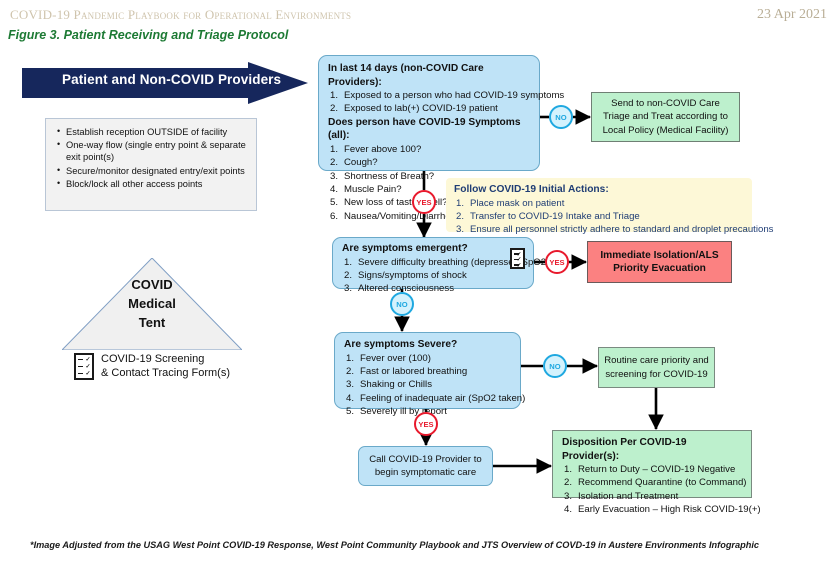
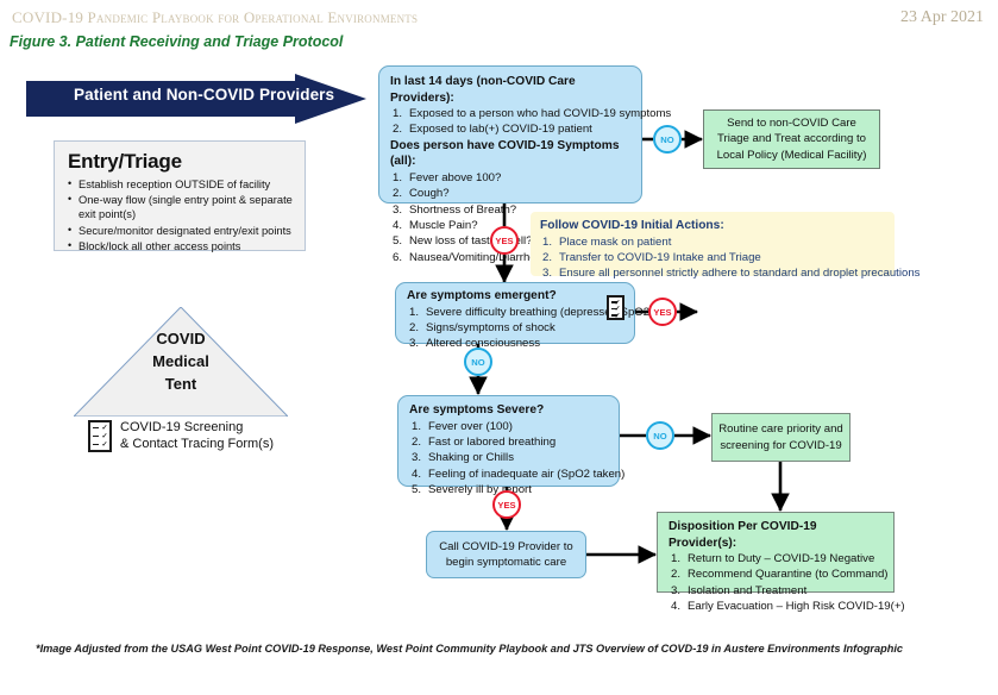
  COVID-19 Pandemic Playbook for Operational Environments
  23 Apr 2021
  Figure 3. Patient Receiving and Triage Protocol
  Patient and Non-COVID Providers
+ Entry/Triage
  Establish reception OUTSIDE of facility
  One-way flow (single entry point & separate exit point(s)
  Secure/monitor designated entry/exit points
  Block/lock all other access points
  COVID
  Medical
  Tent
  COVID-19 Screening
  & Contact Tracing Form(s)
  In last 14 days (non-COVID Care Providers):
  1.
  Exposed to a person who had COVID-19 symptoms
  2.
  Exposed to lab(+) COVID-19 patient
  Does person have COVID-19 Symptoms (all):
  1.
  Fever above 100?
  2.
  Cough?
  3.
  Shortness of Breath?
  4.
  Muscle Pain?
  5.
  New loss of tastll?
  6.
  Nausea/Vomiting/Diarrh
  NO
  Send to non-COVID Care
  Triage and Treat according to
  Local Policy (Medical Facility)
  YES
  Follow COVID-19 Initial Actions:
  1.
  Place mask on patient
  2.
  Transfer to COVID-19 Intake and Triage
  3.
  Ensure all personnel strictly adhere to standard and droplet precautions
  Are symptoms emergent?
  1.
  Severe difficulty breathing (depresspO2
  2.
  Signs/symptoms of shock
  3.
  Altered consciousness
  YES
- Immediate Isolation/ALS
- Priority Evacuation
  NO
  Are symptoms Severe?
  1.
  Fever over (100)
  2.
  Fast or labored breathing
  3.
  Shaking or Chills
  4.
  Feeling of inadequate air (SpO2 taken)
  5.
  Severely ill byport
  NO
  Routine care priority and
  screening for COVID-19
  YES
  Call COVID-19 Provider to
  begin symptomatic care
  Disposition Per COVID-19 Provider(s):
  1.
  Return to Duty – COVID-19 Negative
  2.
  Recommend Quarantine (to Command)
  3.
  Isolation and Treatment
  4.
  Early Evacuation – High Risk COVID-19(+)
  *Image Adjusted from the USAG West Point COVID-19 Response, West Point Community Playbook and JTS Overview of COVD-19 in Austere Environments Infographic
